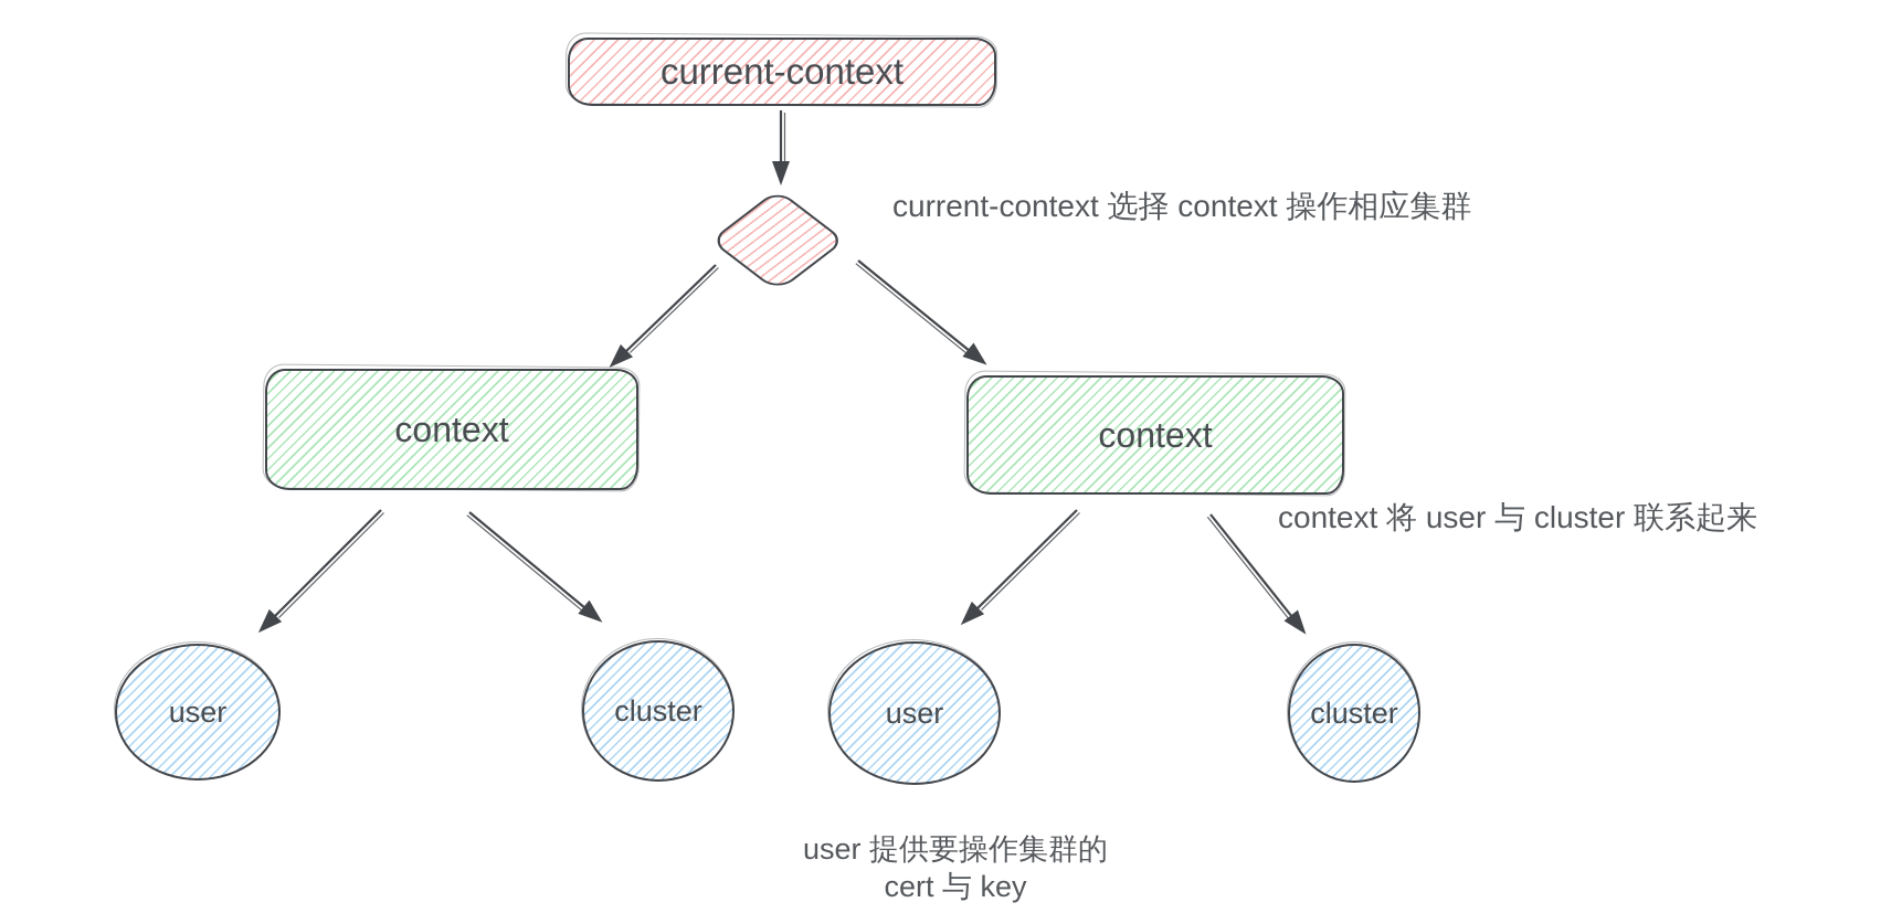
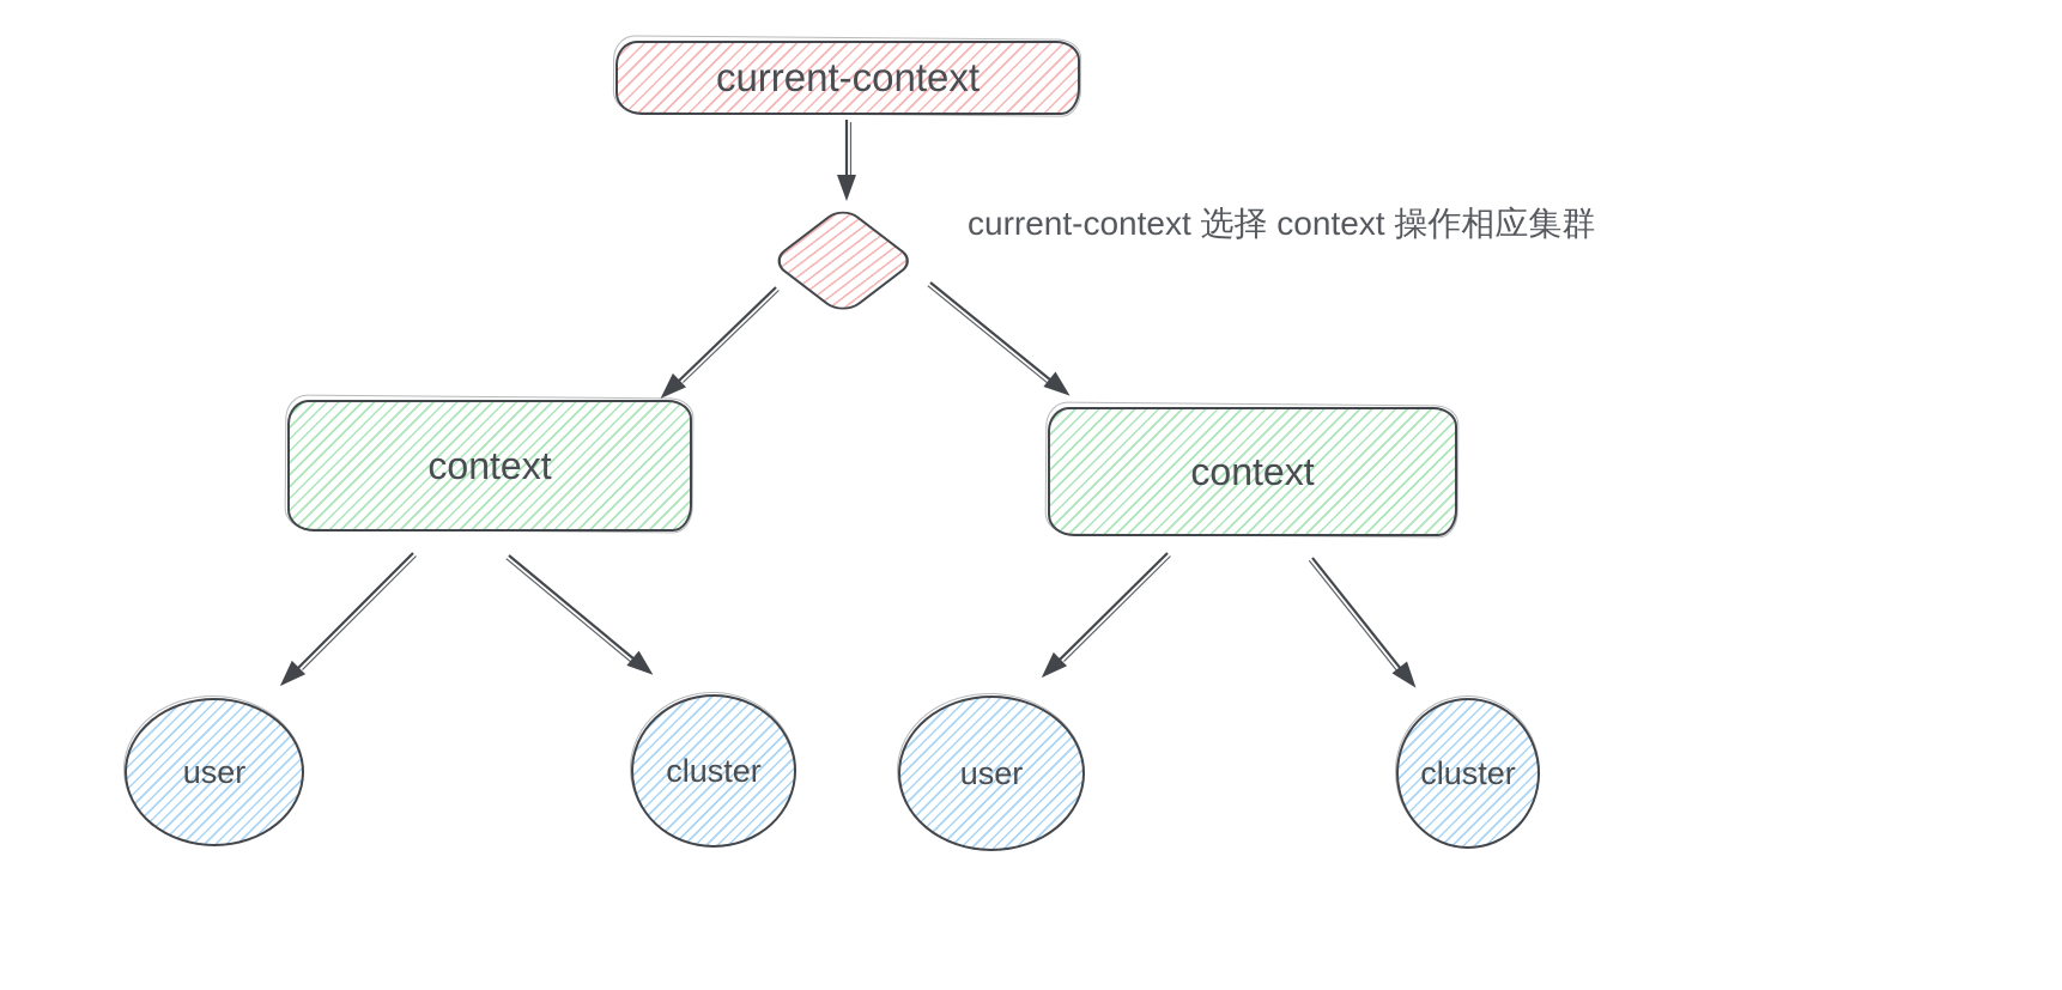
  current-context
  context
  context
  user
  cluster
  user
  cluster
  current-context 选择 context 操作相应集群
- context 将 user 与 cluster 联系起来
- user 提供要操作集群的
- cert 与 key
